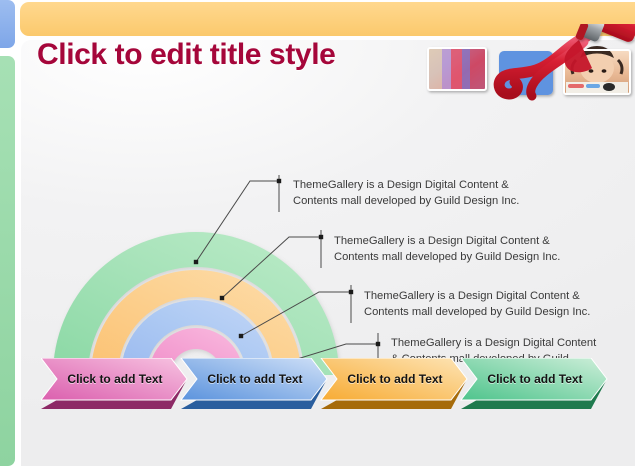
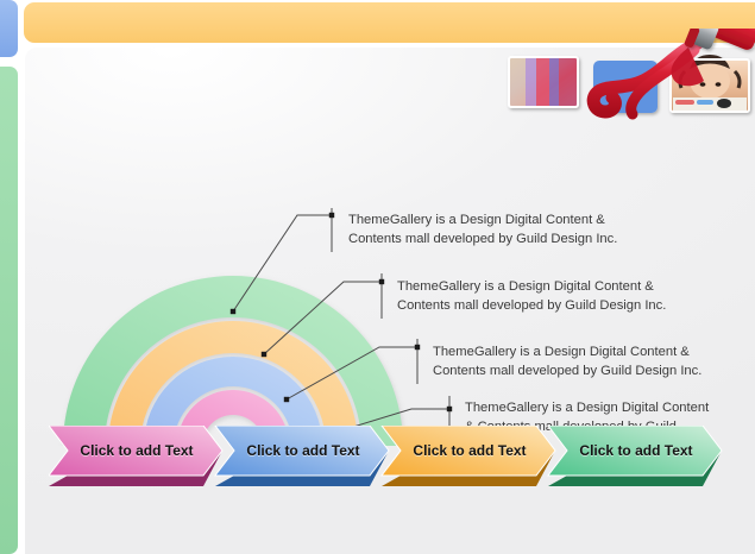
- Click to edit title style
  ThemeGallery is a Design Digital Content &
  Contents mall developed by Guild Design Inc.
  ThemeGallery is a Design Digital Content &
  Contents mall developed by Guild Design Inc.
  ThemeGallery is a Design Digital Content &
  Contents mall developed by Guild Design Inc.
  ThemeGallery is a Design Digital Content
  Click to add Text
  Click to add Text
  Click to add Text
  Click to add Text
